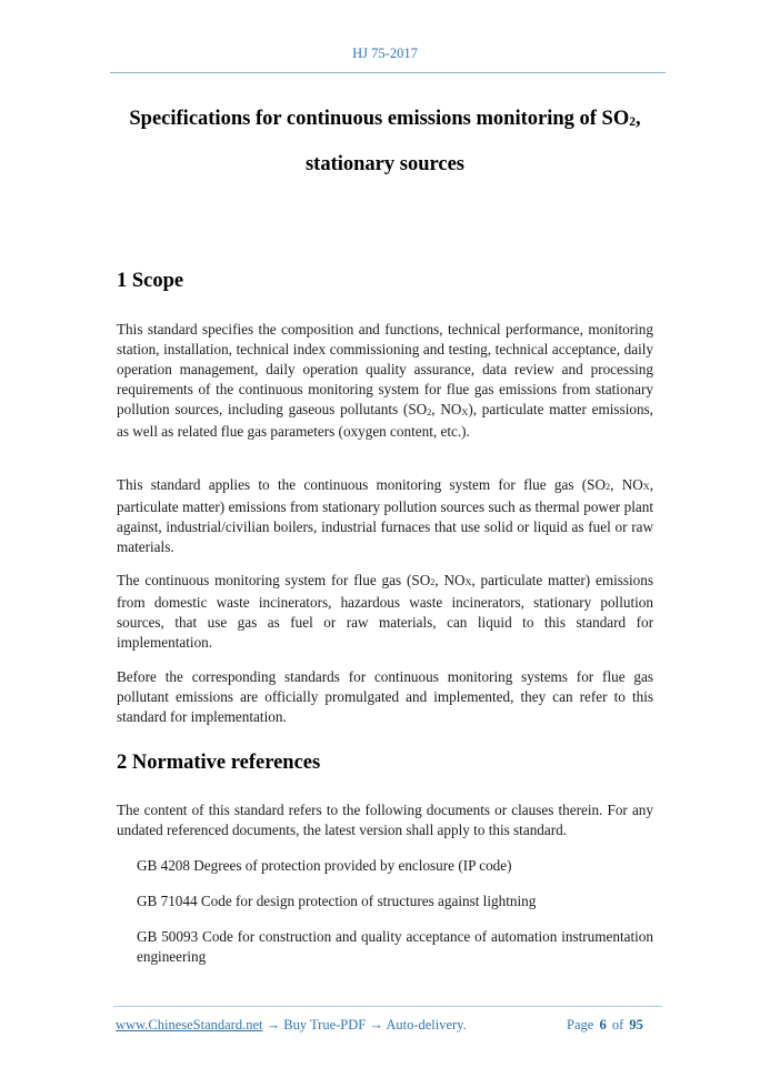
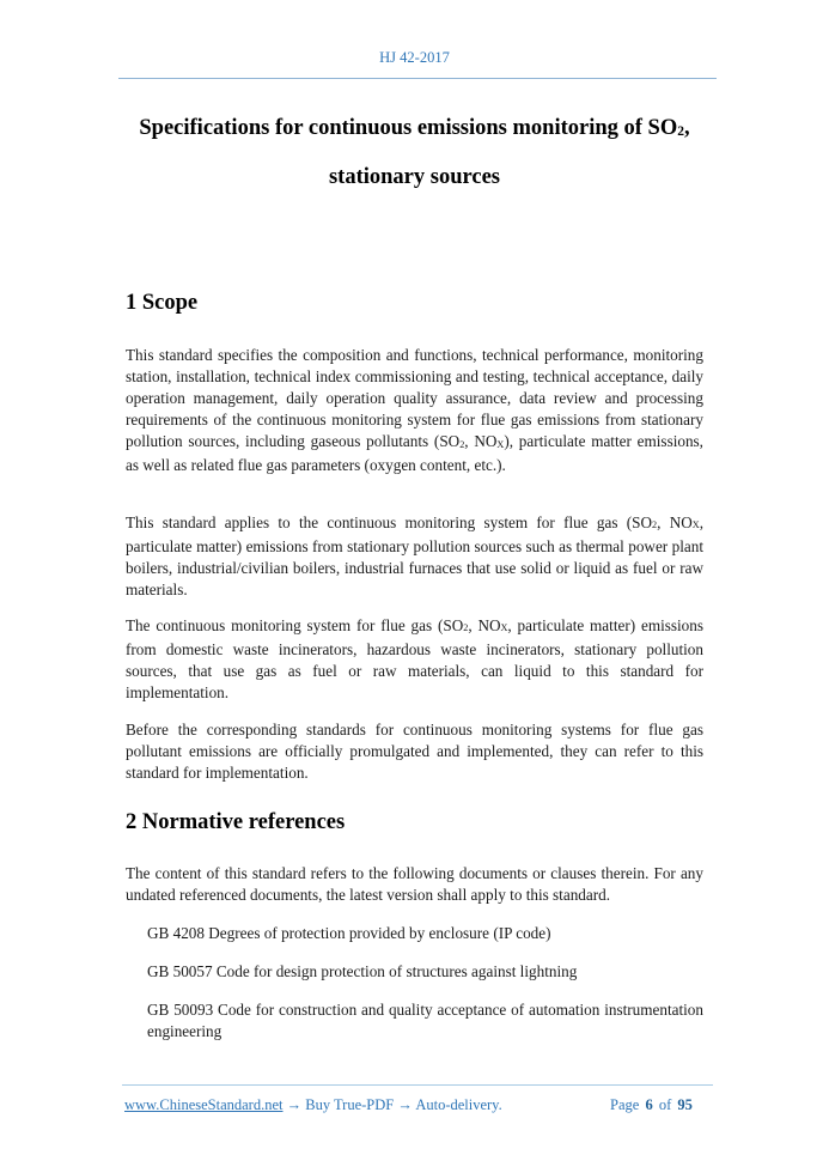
- HJ 75-2017
+ HJ 42-2017
  Specifications for continuous emissions monitoring of SO2,
  stationary sources
  1 Scope
  This standard specifies the composition and functions, technical performance, monitoring station, installation, technical index commissioning and testing, technical acceptance, daily operation management, daily operation quality assurance, data review and processing requirements of the continuous monitoring system for flue gas emissions from stationary pollution sources, including gaseous pollutants (SO2, NOX), particulate matter emissions, as well as related flue gas parameters (oxygen content, etc.).
- This standard applies to the continuous monitoring system for flue gas (SO2, NOX, particulate matter) emissions from stationary pollution sources such as thermal power plant against, industrial/civilian boilers, industrial furnaces that use solid or liquid as fuel or raw materials.
+ This standard applies to the continuous monitoring system for flue gas (SO2, NOX, particulate matter) emissions from stationary pollution sources such as thermal power plant boilers, industrial/civilian boilers, industrial furnaces that use solid or liquid as fuel or raw materials.
  The continuous monitoring system for flue gas (SO2, NOX, particulate matter) emissions from domestic waste incinerators, hazardous waste incinerators, stationary pollution sources, that use gas as fuel or raw materials, can liquid to this standard for implementation.
  Before the corresponding standards for continuous monitoring systems for flue gas pollutant emissions are officially promulgated and implemented, they can refer to this standard for implementation.
  2 Normative references
  The content of this standard refers to the following documents or clauses therein. For any undated referenced documents, the latest version shall apply to this standard.
  GB 4208 Degrees of protection provided by enclosure (IP code)
- GB 71044 Code for design protection of structures against lightning
+ GB 50057 Code for design protection of structures against lightning
  GB 50093 Code for construction and quality acceptance of automation instrumentation engineering
  www.ChineseStandard.net → Buy True-PDF → Auto-delivery.
  Page 6 of 95
